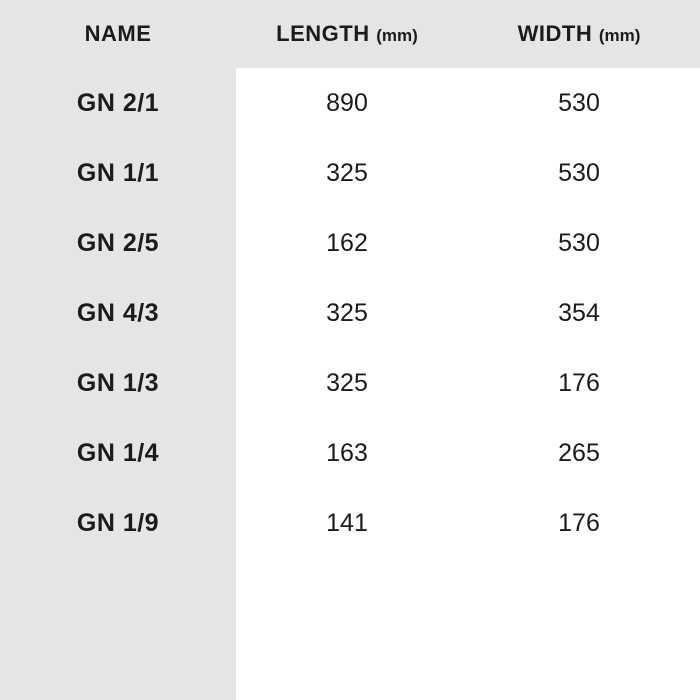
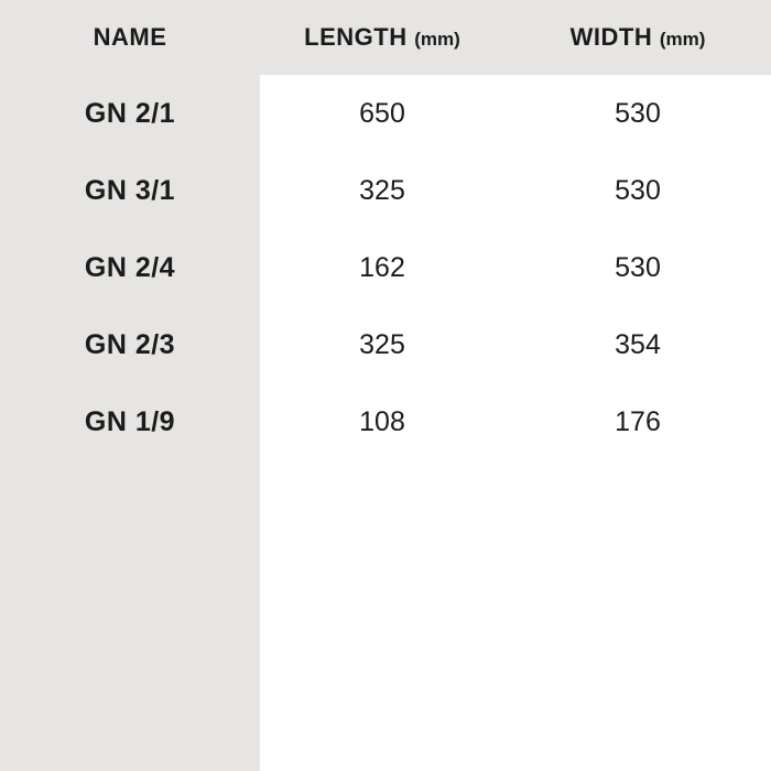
  NAME	LENGTH (mm)	WIDTH (mm)
- GN 2/1	890	530
+ GN 2/1	650	530
- GN 1/1	325	530
+ GN 3/1	325	530
- GN 2/5	162	530
+ GN 2/4	162	530
- GN 4/3	325	354
+ GN 2/3	325	354
- GN 1/3	325	176
- GN 1/4	163	265
- GN 1/9	141	176
+ GN 1/9	108	176
